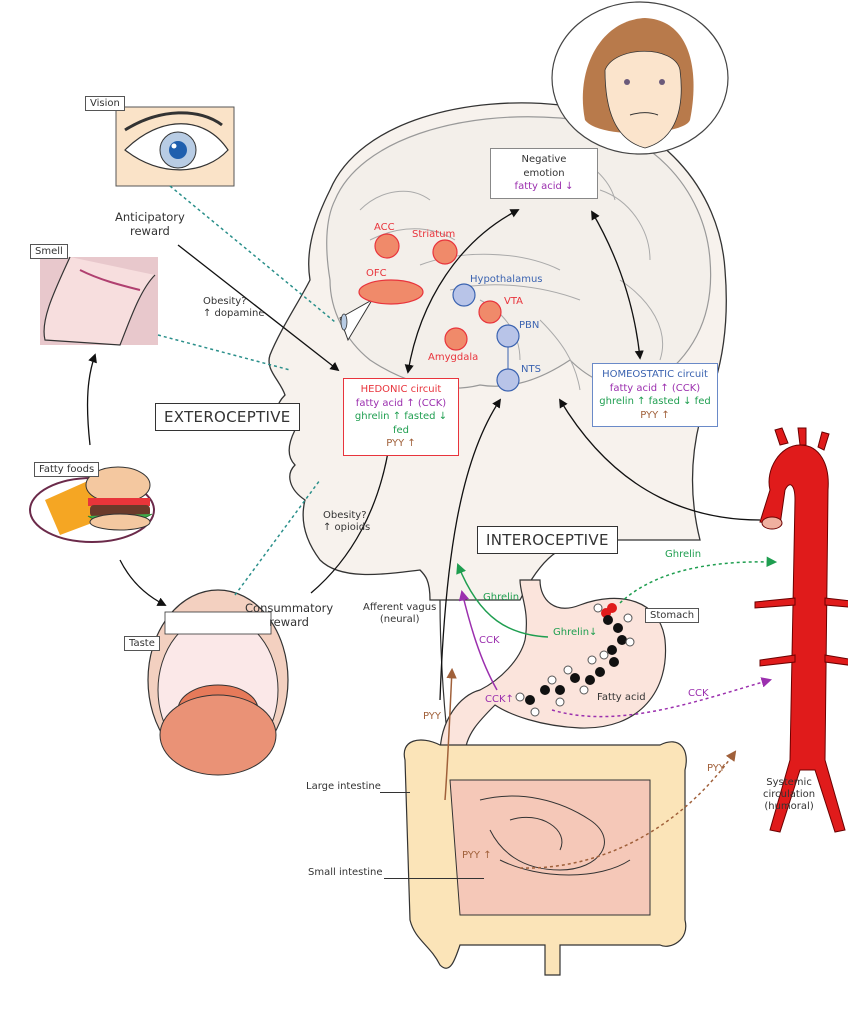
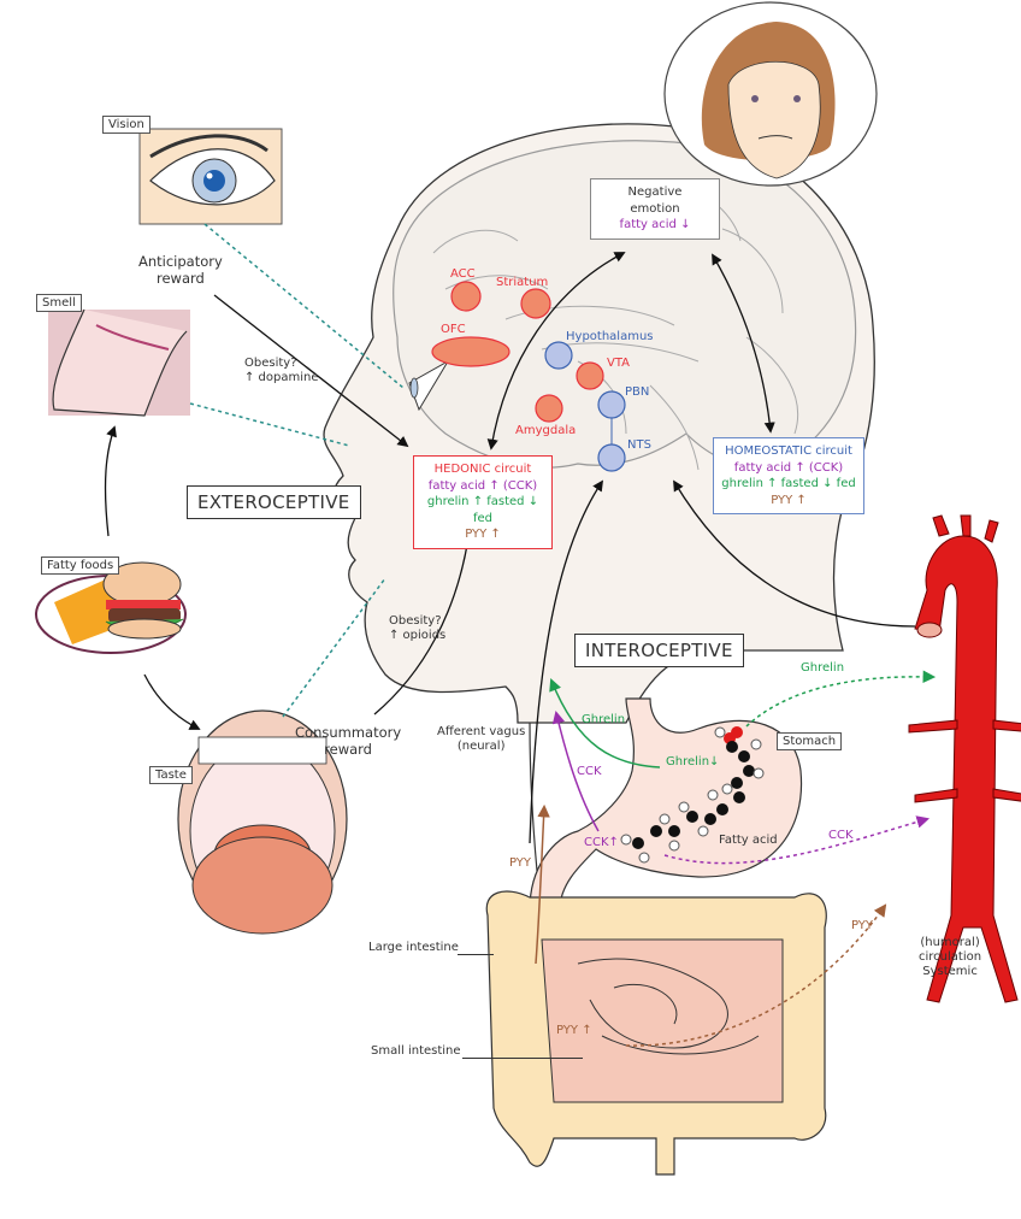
  Vision
  Smell
  Fatty foods
  Taste
  Anticipatory
  reward
  Consummatory
  reward
  Obesity?
  ↑ dopamine
  Obesity?
  ↑ opioids
  EXTEROCEPTIVE
  INTEROCEPTIVE
  ACC
  Striatum
  OFC
  Hypothalamus
  VTA
  PBN
  Amygdala
  NTS
  Negative
  emotion
  fatty acid ↓
  HEDONIC circuit
  fatty acid ↑ (CCK)
  ghrelin ↑ fasted ↓ fed
  PYY ↑
  HOMEOSTATIC circuit
  fatty acid ↑ (CCK)
  ghrelin ↑ fasted ↓ fed
  PYY ↑
  Afferent vagus
  (neural)
  Stomach
  Fatty acid
  Ghrelin
  Ghrelin↓
  CCK
  CCK↑
  PYY
  PYY ↑
  Large intestine
  Small intestine
  Ghrelin
  CCK
  PYY
- Systemic
+ (humoral)
  circulation
- (humoral)
+ Systemic
